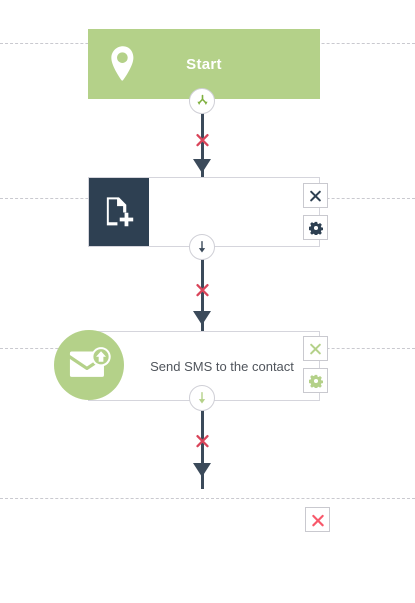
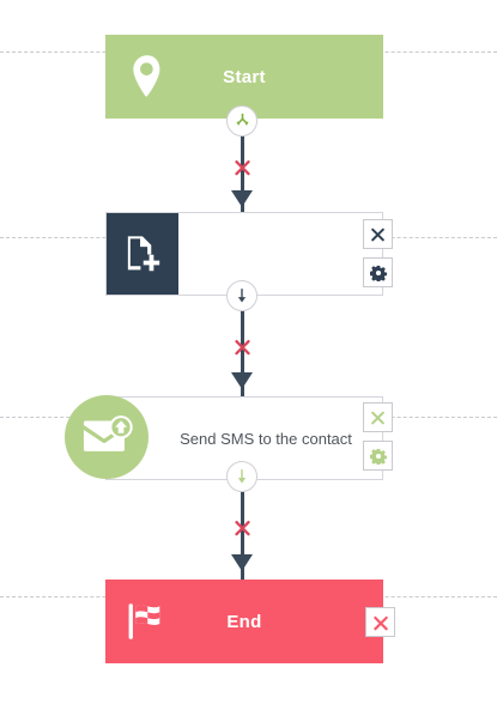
  Start
  Send SMS to the contact
+ End
